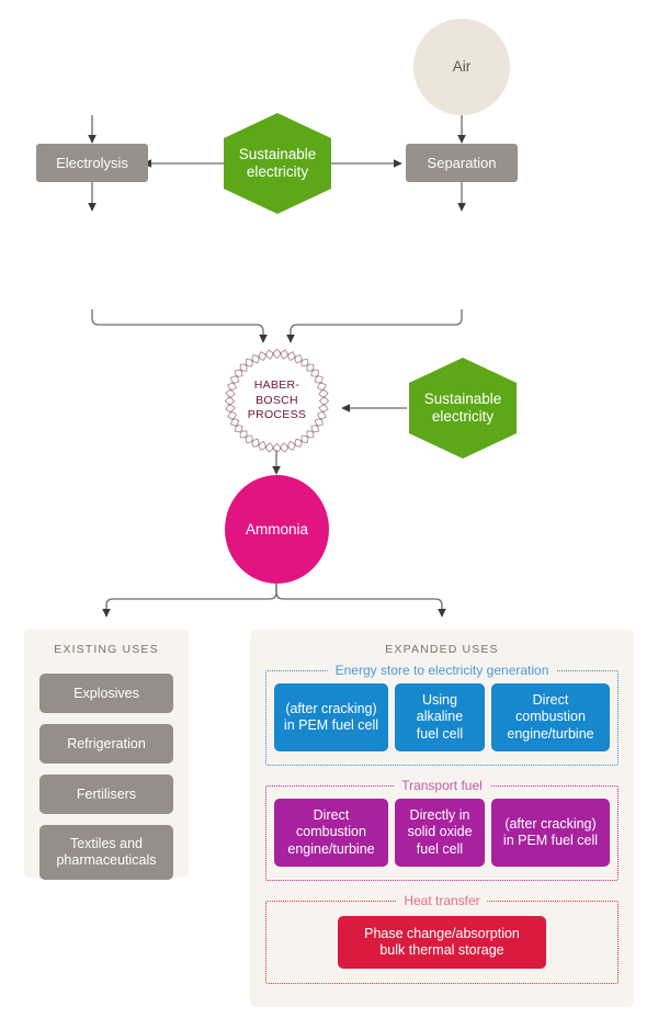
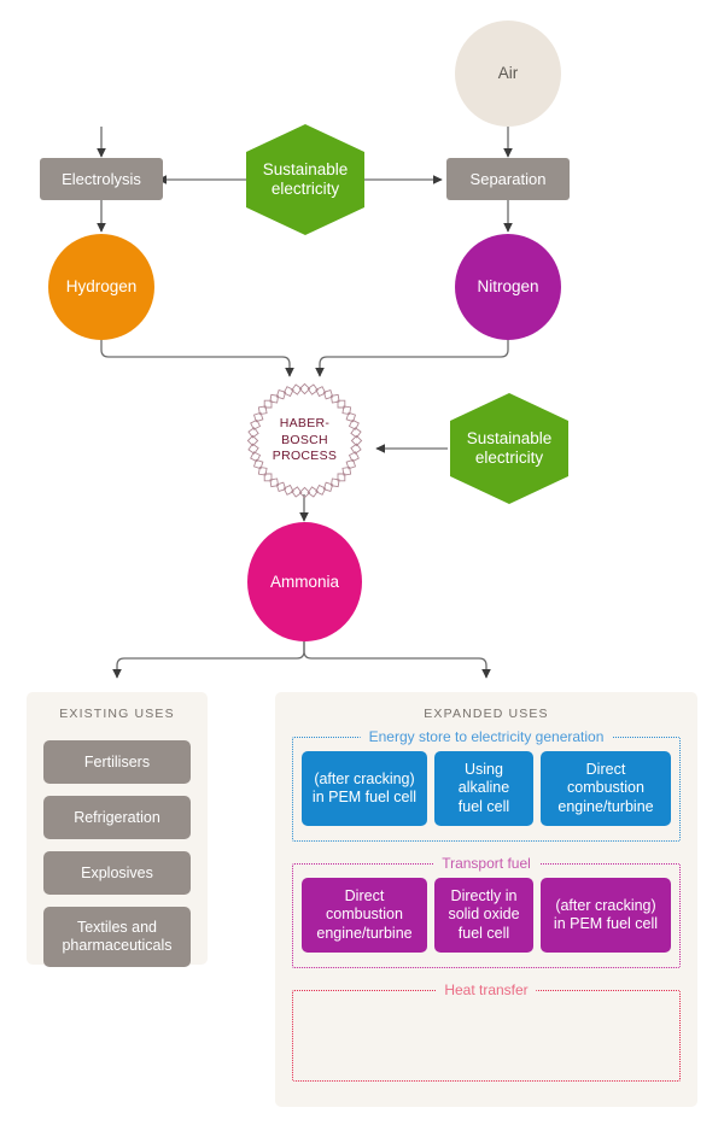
  Air
  Electrolysis
  Separation
+ Hydrogen
+ Nitrogen
  Sustainable
  electricity
  Sustainable
  electricity
  HABER-
  BOSCH
  PROCESS
  Ammonia
  EXISTING USES
- Explosives
+ Fertilisers
  Refrigeration
- Fertilisers
+ Explosives
  Textiles and pharmaceuticals
  EXPANDED USES
  Energy store to electricity generation
  (after cracking)
  in PEM fuel cell
  Using
  alkaline
  fuel cell
  Direct
  combustion
  engine/turbine
  Transport fuel
  Direct
  combustion
  engine/turbine
  Directly in
  solid oxide
  fuel cell
  (after cracking)
  in PEM fuel cell
  Heat transfer
- Phase change/absorption
- bulk thermal storage
